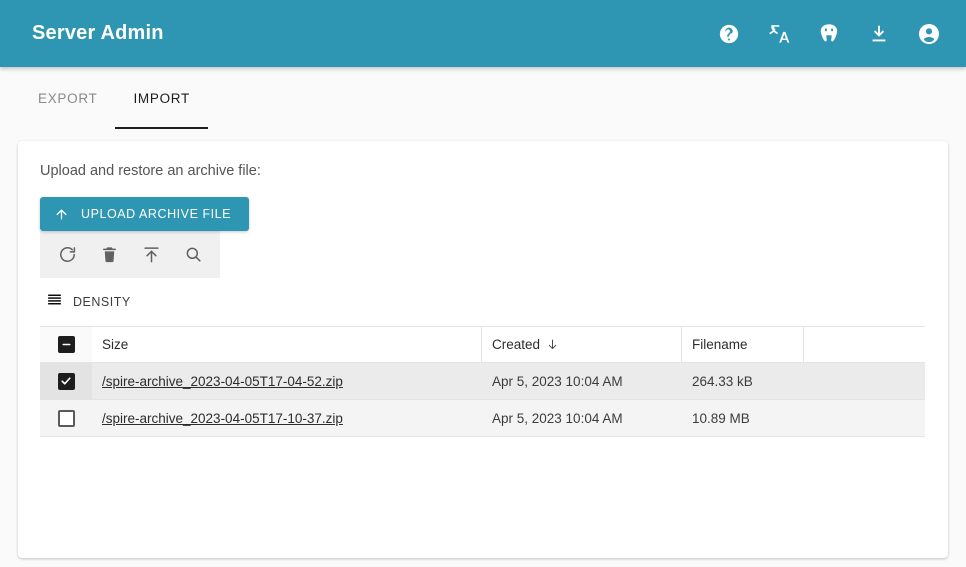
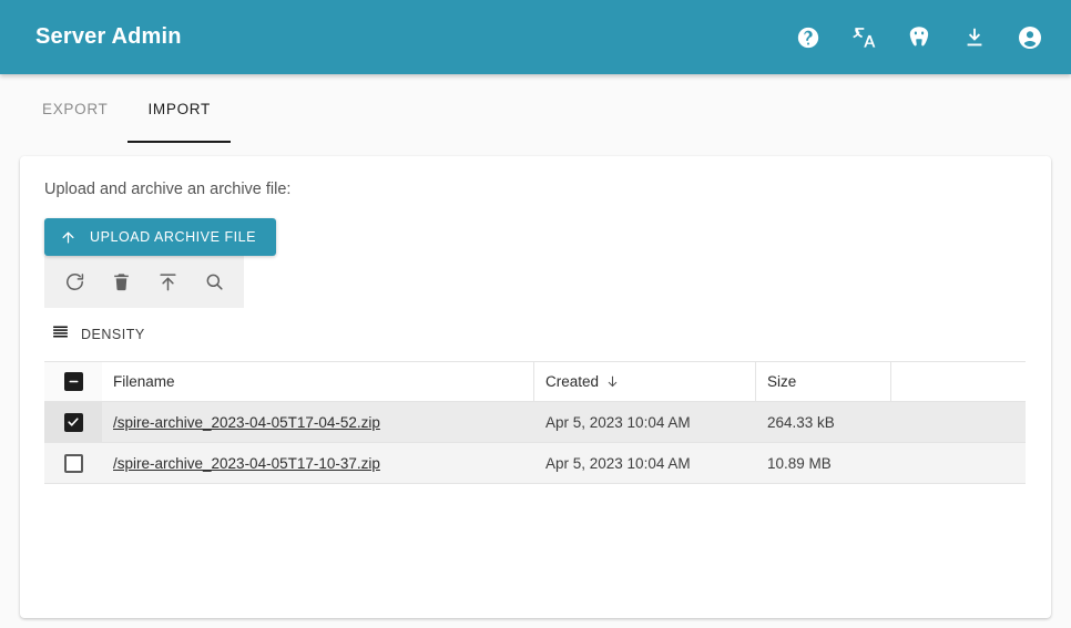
  Server Admin
  EXPORT
  IMPORT
- Upload and restore an archive file:
+ Upload and archive an archive file:
  UPLOAD ARCHIVE FILE
  DENSITY
- Size
+ Filename
  Created
- Filename
+ Size
  /spire-archive_2023-04-05T17-04-52.zip
  Apr 5, 2023 10:04 AM
  264.33 kB
  /spire-archive_2023-04-05T17-10-37.zip
  Apr 5, 2023 10:04 AM
  10.89 MB
